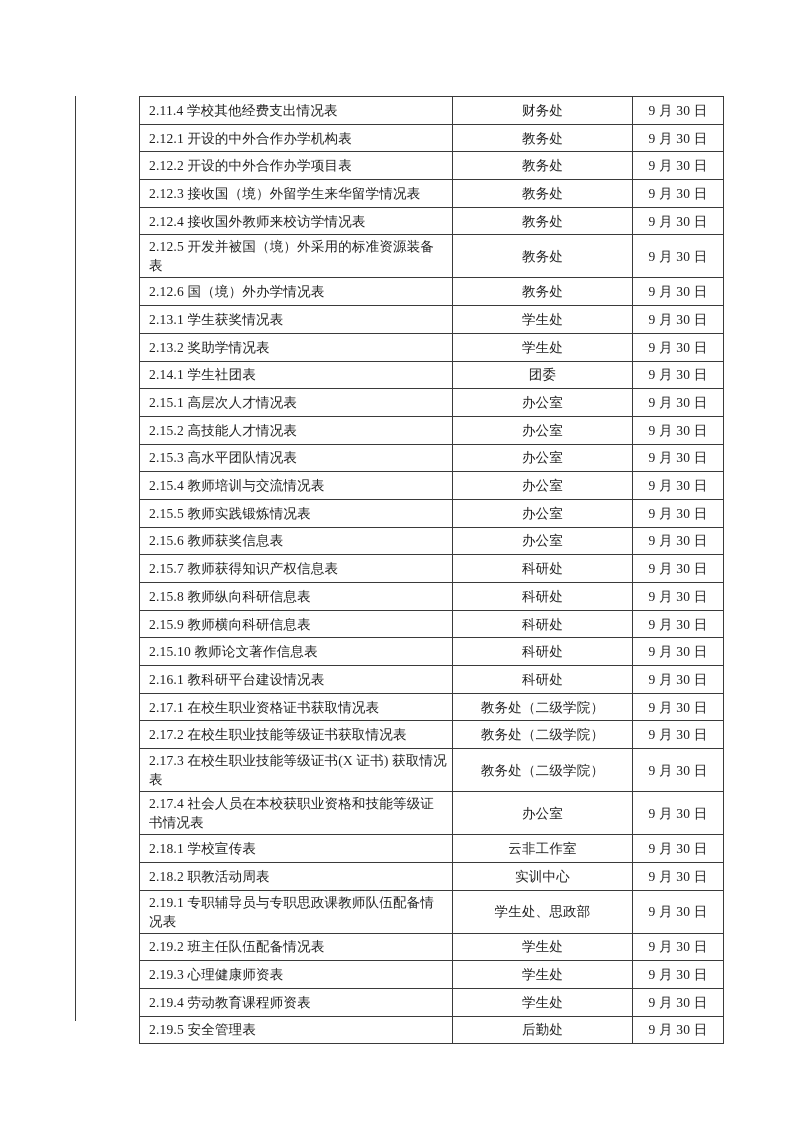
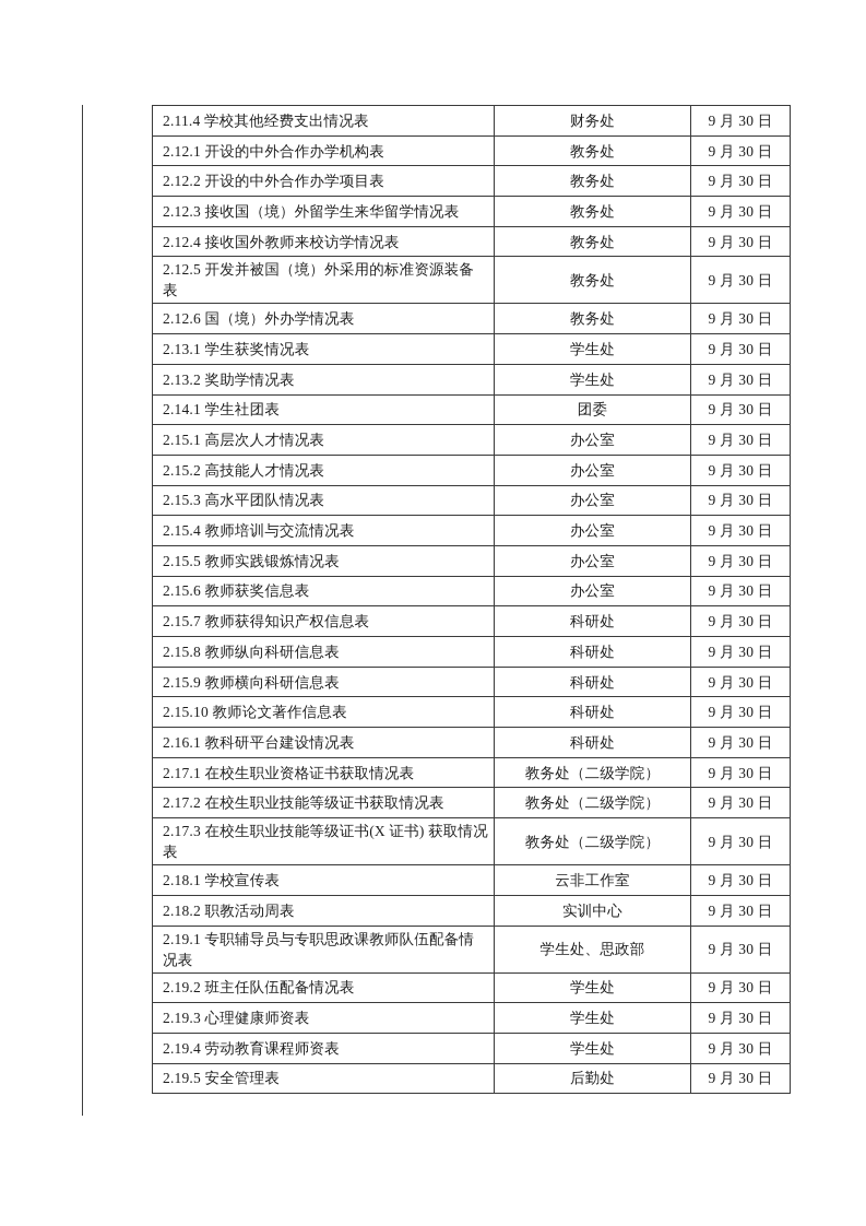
  2.11.4 学校其他经费支出情况表	财务处	9 月 30 日
  2.12.1 开设的中外合作办学机构表	教务处	9 月 30 日
  2.12.2 开设的中外合作办学项目表	教务处	9 月 30 日
  2.12.3 接收国（境）外留学生来华留学情况表	教务处	9 月 30 日
  2.12.4 接收国外教师来校访学情况表	教务处	9 月 30 日
  2.12.5 开发并被国（境）外采用的标准资源装备表	教务处	9 月 30 日
  2.12.6 国（境）外办学情况表	教务处	9 月 30 日
  2.13.1 学生获奖情况表	学生处	9 月 30 日
  2.13.2 奖助学情况表	学生处	9 月 30 日
  2.14.1 学生社团表	团委	9 月 30 日
  2.15.1 高层次人才情况表	办公室	9 月 30 日
  2.15.2 高技能人才情况表	办公室	9 月 30 日
  2.15.3 高水平团队情况表	办公室	9 月 30 日
  2.15.4 教师培训与交流情况表	办公室	9 月 30 日
  2.15.5 教师实践锻炼情况表	办公室	9 月 30 日
  2.15.6 教师获奖信息表	办公室	9 月 30 日
  2.15.7 教师获得知识产权信息表	科研处	9 月 30 日
  2.15.8 教师纵向科研信息表	科研处	9 月 30 日
  2.15.9 教师横向科研信息表	科研处	9 月 30 日
  2.15.10 教师论文著作信息表	科研处	9 月 30 日
  2.16.1 教科研平台建设情况表	科研处	9 月 30 日
  2.17.1 在校生职业资格证书获取情况表	教务处（二级学院）	9 月 30 日
  2.17.2 在校生职业技能等级证书获取情况表	教务处（二级学院）	9 月 30 日
  2.17.3 在校生职业技能等级证书(X 证书) 获取情况表	教务处（二级学院）	9 月 30 日
- 2.17.4 社会人员在本校获职业资格和技能等级证书情况表	办公室	9 月 30 日
  2.18.1 学校宣传表	云非工作室	9 月 30 日
  2.18.2 职教活动周表	实训中心	9 月 30 日
  2.19.1 专职辅导员与专职思政课教师队伍配备情况表	学生处、思政部	9 月 30 日
  2.19.2 班主任队伍配备情况表	学生处	9 月 30 日
  2.19.3 心理健康师资表	学生处	9 月 30 日
  2.19.4 劳动教育课程师资表	学生处	9 月 30 日
  2.19.5 安全管理表	后勤处	9 月 30 日
